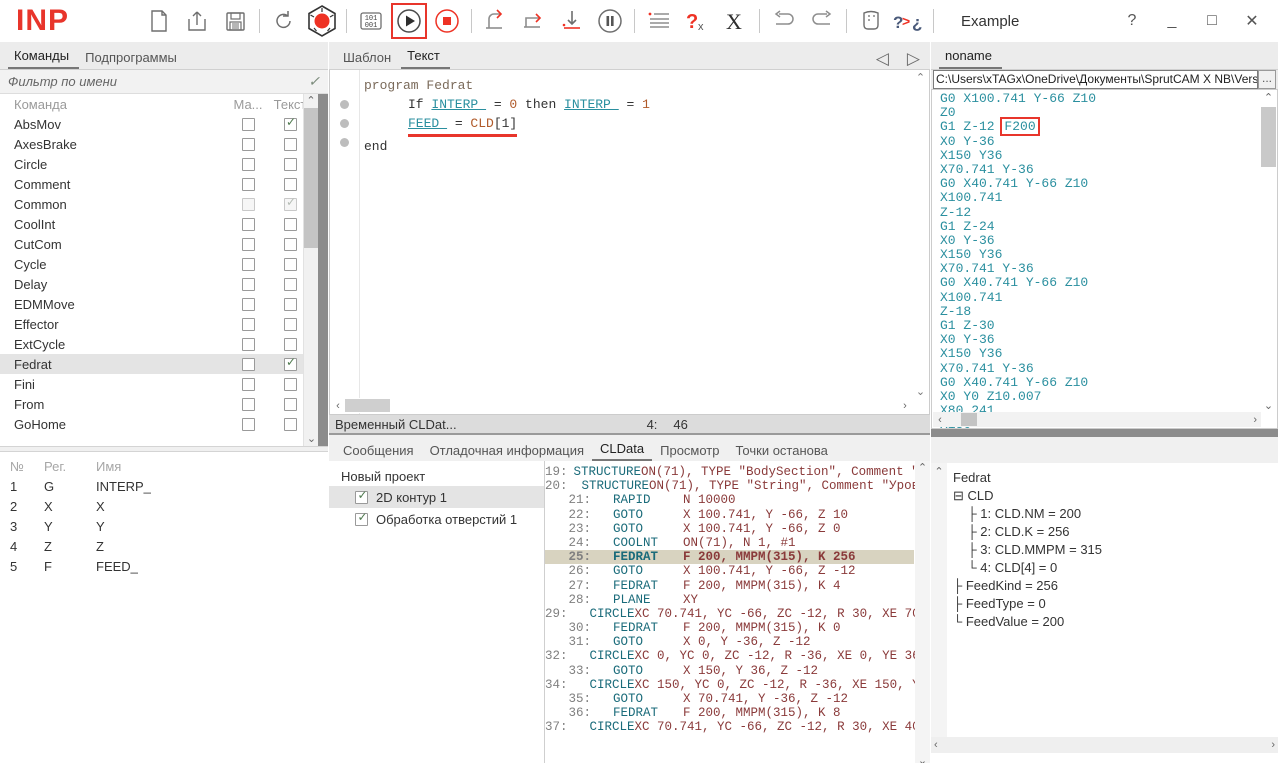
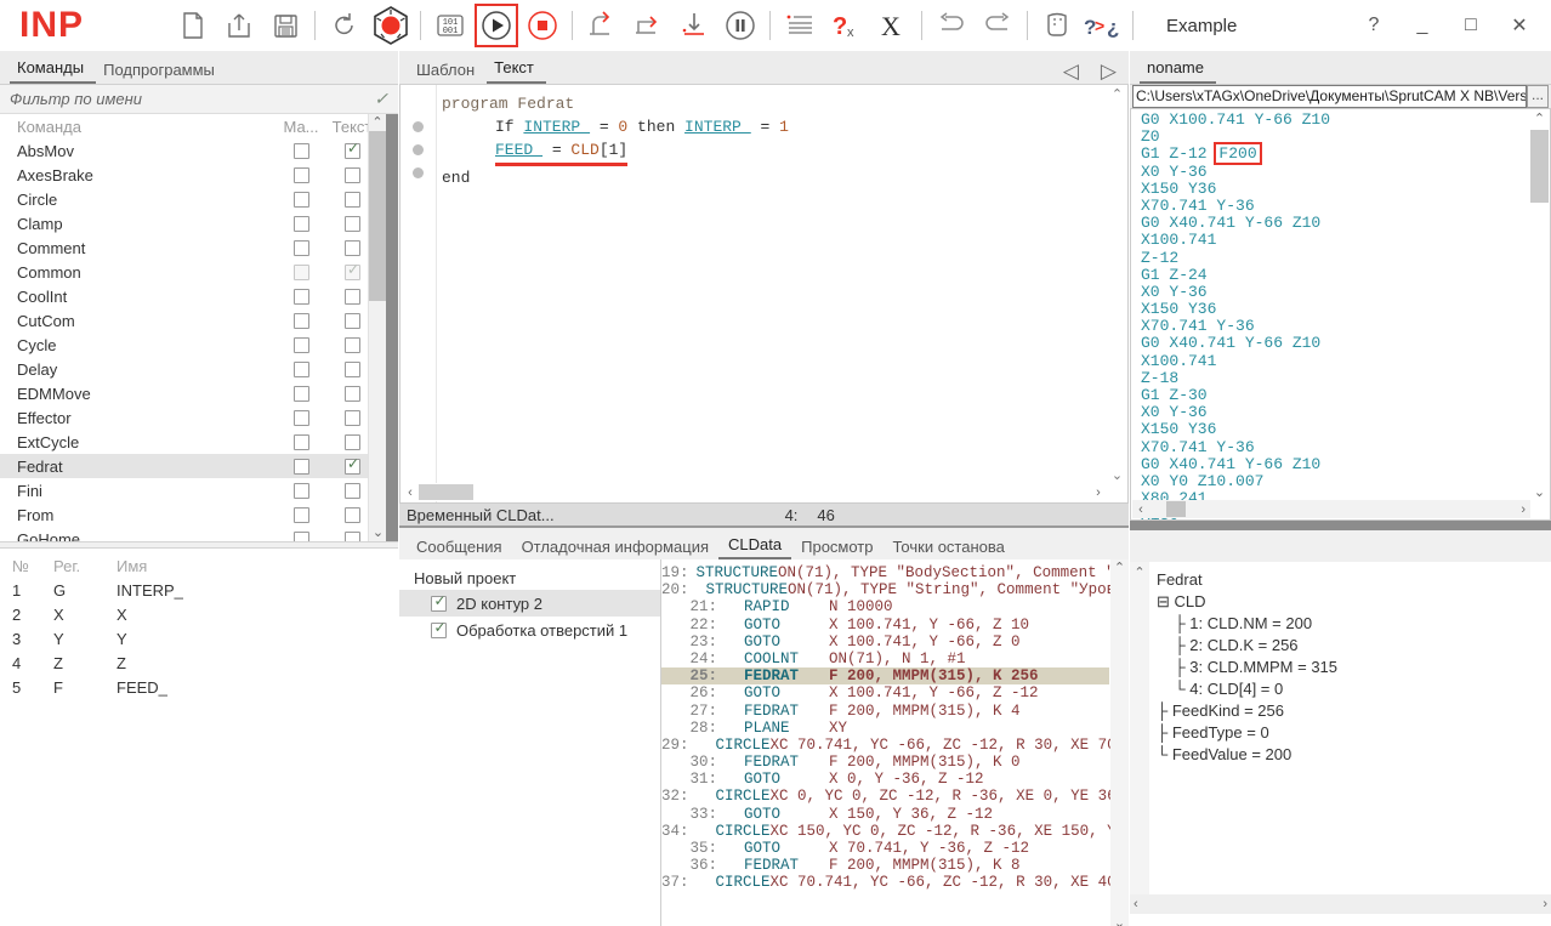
  INP
  101
  001
  ?
  x
  X
  ?
  >
  ¿
  Example
  ?
  _
  □
  ✕
  Команды
  Подпрограммы
  Фильтр по имени
  ✓
  Команда
  Ма...
  Текс
  AbsMov
  AxesBrake
  Circle
+ Clamp
  Comment
  Common
  CoolInt
  CutCom
  Cycle
  Delay
  EDMMove
  Effector
  ExtCycle
  Fedrat
  Fini
  From
  GoHome
  ⌃
  ⌄
  №
  Рег.
  Имя
  1
  G
  INTERP_
  2
  X
  X
  3
  Y
  Y
  4
  Z
  Z
  5
  F
  FEED_
  Шаблон
  Текст
  ◁
  ▷
  program Fedrat
  If INTERP_ = 0 then INTERP_ = 1
  FEED_ = CLD[1]
  end
  ⌃
  ⌄
  ‹
  ›
  Временный CLDat...
  4:
  46
  Сообщения
  Отладочная информация
  CLData
  Просмотр
  Точки останова
  Новый проект
- 2D контур 1
+ 2D контур 2
  Обработка отверстий 1
  19:
  STRUCTURE
  ON(71), TYPE "BodySection", Comment
  20:
  STRUCTURE
  ON(71), TYPE "String", Comment "Уро
  21:
  RAPID
  N 10000
  22:
  GOTO
  X 100.741, Y -66, Z 10
  23:
  GOTO
  X 100.741, Y -66, Z 0
  24:
  COOLNT
  ON(71), N 1, #1
  25:
  FEDRAT
  F 200, MMPM(315), K 256
  26:
  GOTO
  X 100.741, Y -66, Z -12
  27:
  FEDRAT
  F 200, MMPM(315), K 4
  28:
  PLANE
  XY
  29:
  CIRCLE
  XC 70.741, YC -66, ZC -12, R 30, XE 7
  30:
  FEDRAT
  F 200, MMPM(315), K 0
  31:
  GOTO
  X 0, Y -36, Z -12
  32:
  CIRCLE
  XC 0, YC 0, ZC -12, R -36, XE 0, YE 3
  33:
  GOTO
  X 150, Y 36, Z -12
  34:
  CIRCLE
  XC 150, YC 0, ZC -12, R -36, XE 150,
  35:
  GOTO
  X 70.741, Y -36, Z -12
  36:
  FEDRAT
  F 200, MMPM(315), K 8
  37:
  CIRCLE
  XC 70.741, YC -66, ZC -12, R 30, XE 4
  ⌃
  ⌄
  noname
  C:\Users\xTAGx\OneDrive\Документы\SprutCAM X NB\Vers
  ...
  G0 X100.741 Y-66 Z10
  Z0
  G1 Z-12 F200
  X0 Y-36
  X150 Y36
  X70.741 Y-36
  G0 X40.741 Y-66 Z10
  X100.741
  Z-12
  G1 Z-24
  X0 Y-36
  X150 Y36
  X70.741 Y-36
  G0 X40.741 Y-66 Z10
  X100.741
  Z-18
  G1 Z-30
  X0 Y-36
  X150 Y36
  X70.741 Y-36
  G0 X40.741 Y-66 Z10
  X0 Y0 Z10.007
  X80.241
  ⌃
  ⌄
  ‹
  ›
  ⌃
  Fedrat
  ⊟ CLD
  ├ 1: CLD.NM = 200
  ├ 2: CLD.K = 256
  ├ 3: CLD.MMPM = 315
  └ 4: CLD[4] = 0
  ├ FeedKind = 256
  ├ FeedType = 0
  └ FeedValue = 200
  ‹
  ›
